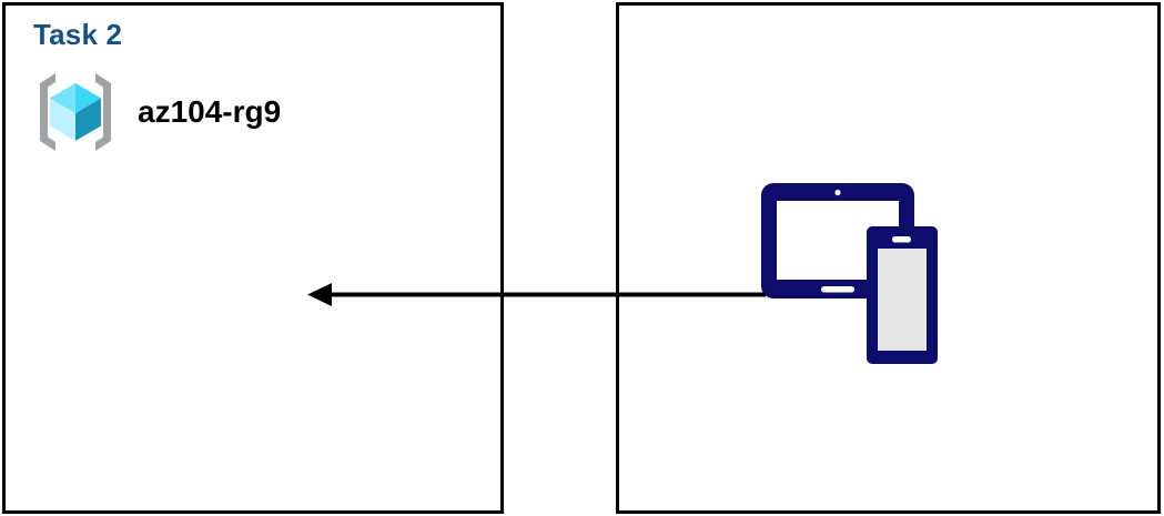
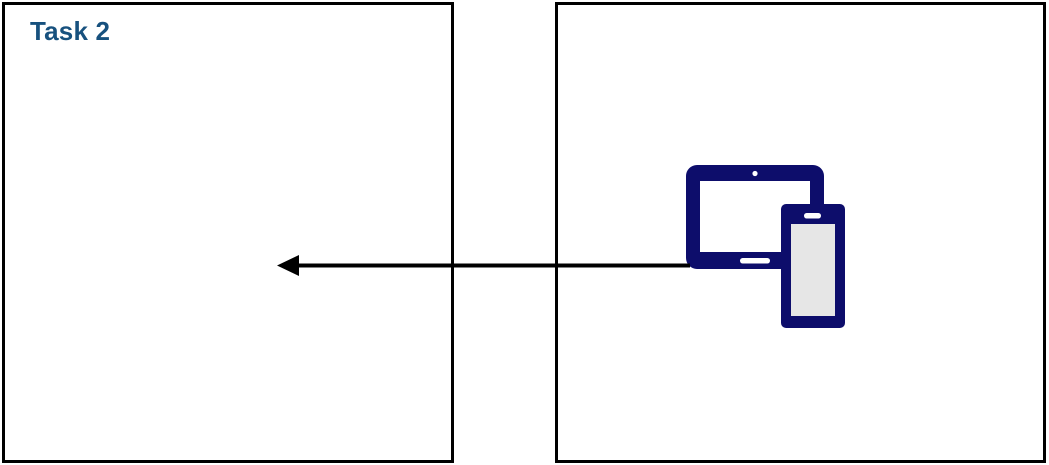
- az104-rg9
  Task 2
